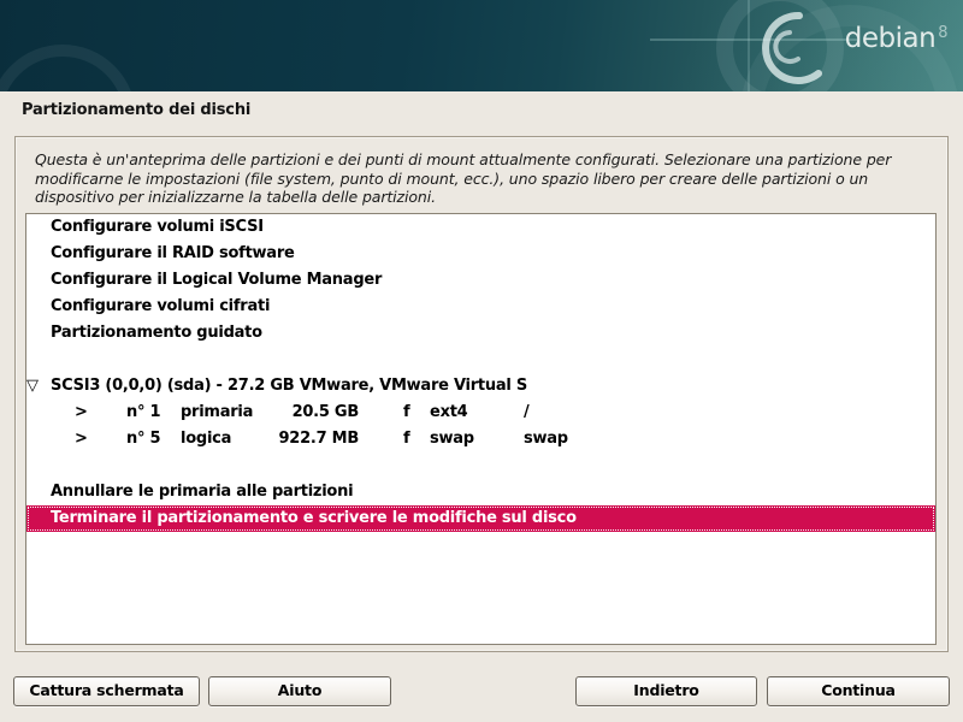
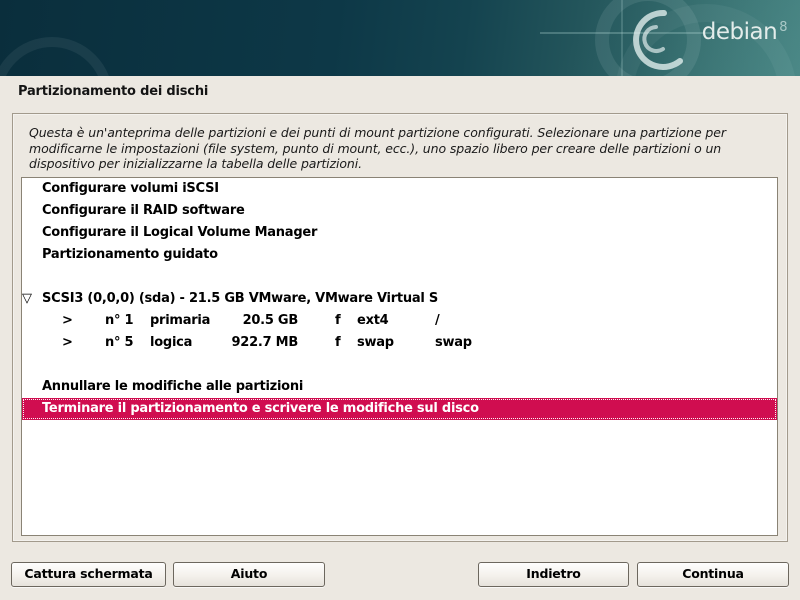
  debian 8
  Partizionamento dei dischi
- Questa è un'anteprima delle partizioni e dei punti di mount attualmente configurati. Selezionare una partizione per modificarne le impostazioni (file system, punto di mount, ecc.), uno spazio libero per creare delle partizioni o un dispositivo per inizializzarne la tabella delle partizioni.
+ Questa è un'anteprima delle partizioni e dei punti di mount partizione configurati. Selezionare una partizione per modificarne le impostazioni (file system, punto di mount, ecc.), uno spazio libero per creare delle partizioni o un dispositivo per inizializzarne la tabella delle partizioni.
  Configurare volumi iSCSI
  Configurare il RAID software
  Configurare il Logical Volume Manager
- Configurare volumi cifrati
  Partizionamento guidato
  ▽
- SCSI3 (0,0,0) (sda) - 27.2 GB VMware, VMware Virtual S
+ SCSI3 (0,0,0) (sda) - 21.5 GB VMware, VMware Virtual S
  >
  n° 1
  primaria
  20.5 GB
  f
  ext4
  /
  >
  n° 5
  logica
  922.7 MB
  f
  swap
  swap
- Annullare le primaria alle partizioni
+ Annullare le modifiche alle partizioni
  Terminare il partizionamento e scrivere le modifiche sul disco
  Cattura schermata
  Aiuto
  Indietro
  Continua
